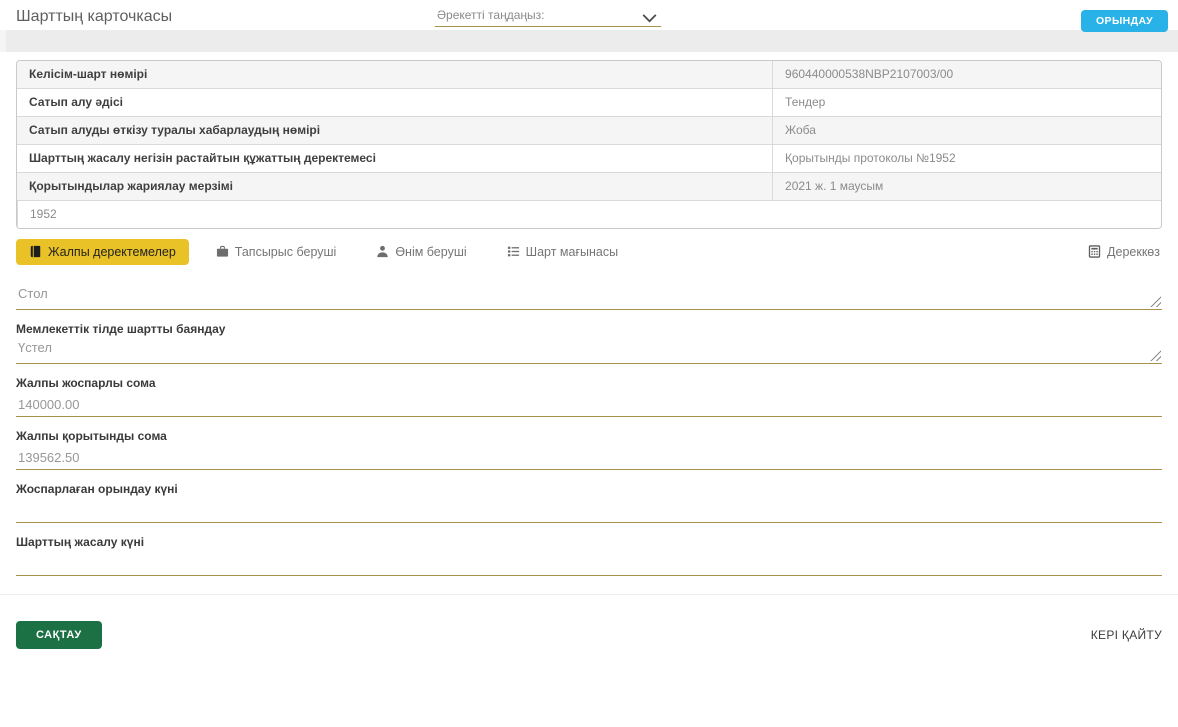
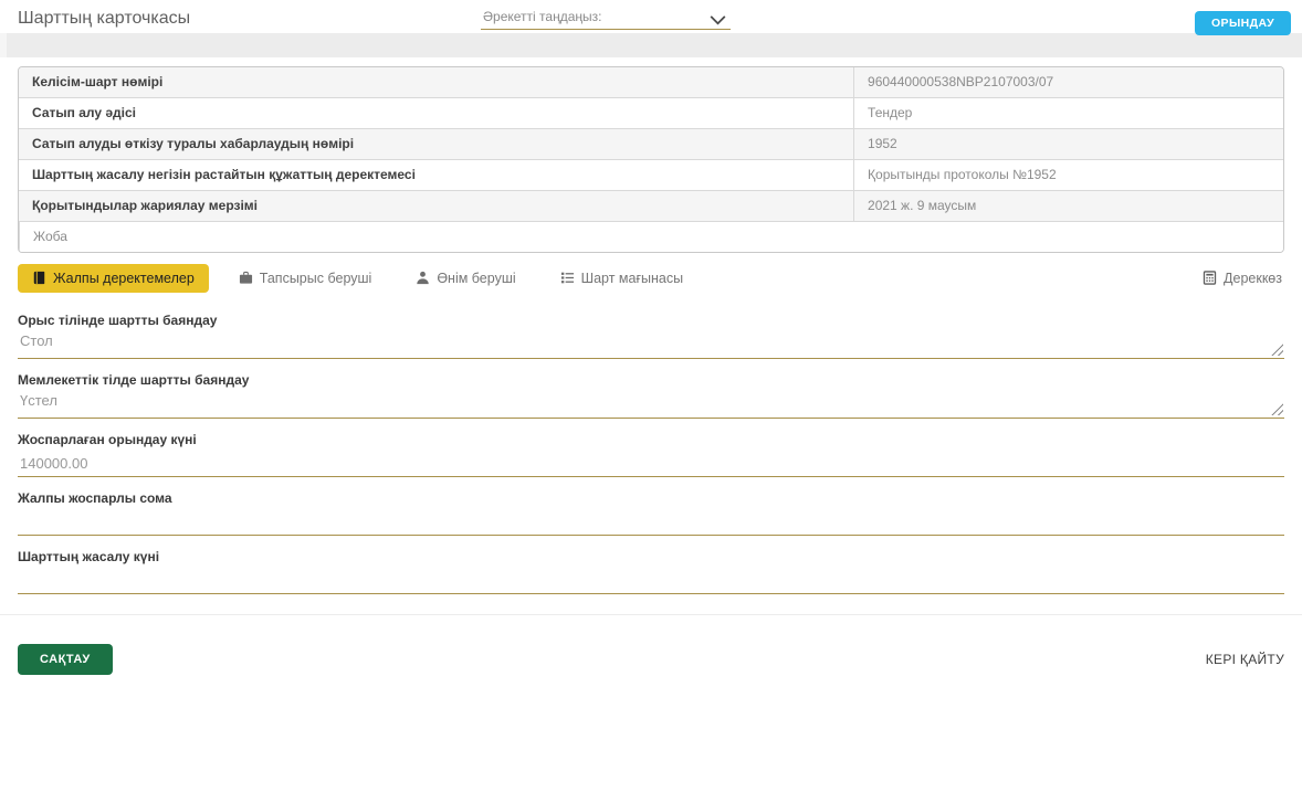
  Шарттың карточкасы
  Әрекетті таңдаңыз:
  ОРЫНДАУ
  Келісім-шарт нөмірі
- 960440000538NBP2107003/00
+ 960440000538NBP2107003/07
  Сатып алу әдісі
  Тендер
  Сатып алуды өткізу туралы хабарлаудың нөмірі
- Жоба
+ 1952
  Шарттың жасалу негізін растайтын құжаттың деректемесі
  Қорытынды протоколы №1952
  Қорытындылар жариялау мерзімі
- 2021 ж. 1 маусым
+ 2021 ж. 9 маусым
- 1952
+ Жоба
  Жалпы деректемелер
  Тапсырыс беруші
  Өнім беруші
  Шарт мағынасы
  Дереккөз
+ Орыс тілінде шартты баяндау
  Стол
  Мемлекеттік тілде шартты баяндау
  Үстел
- Жалпы жоспарлы сома
+ Жоспарлаған орындау күні
  140000.00
- Жалпы қорытынды сома
- 139562.50
- Жоспарлаған орындау күні
+ Жалпы жоспарлы сома
  Шарттың жасалу күні
  САҚТАУ
  КЕРІ ҚАЙТУ
